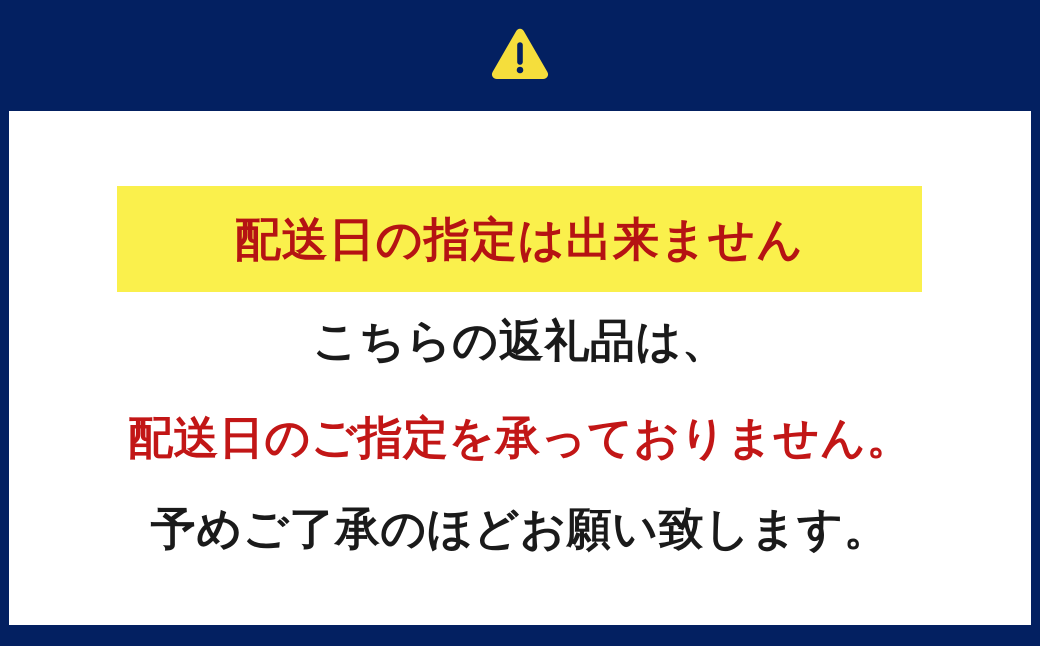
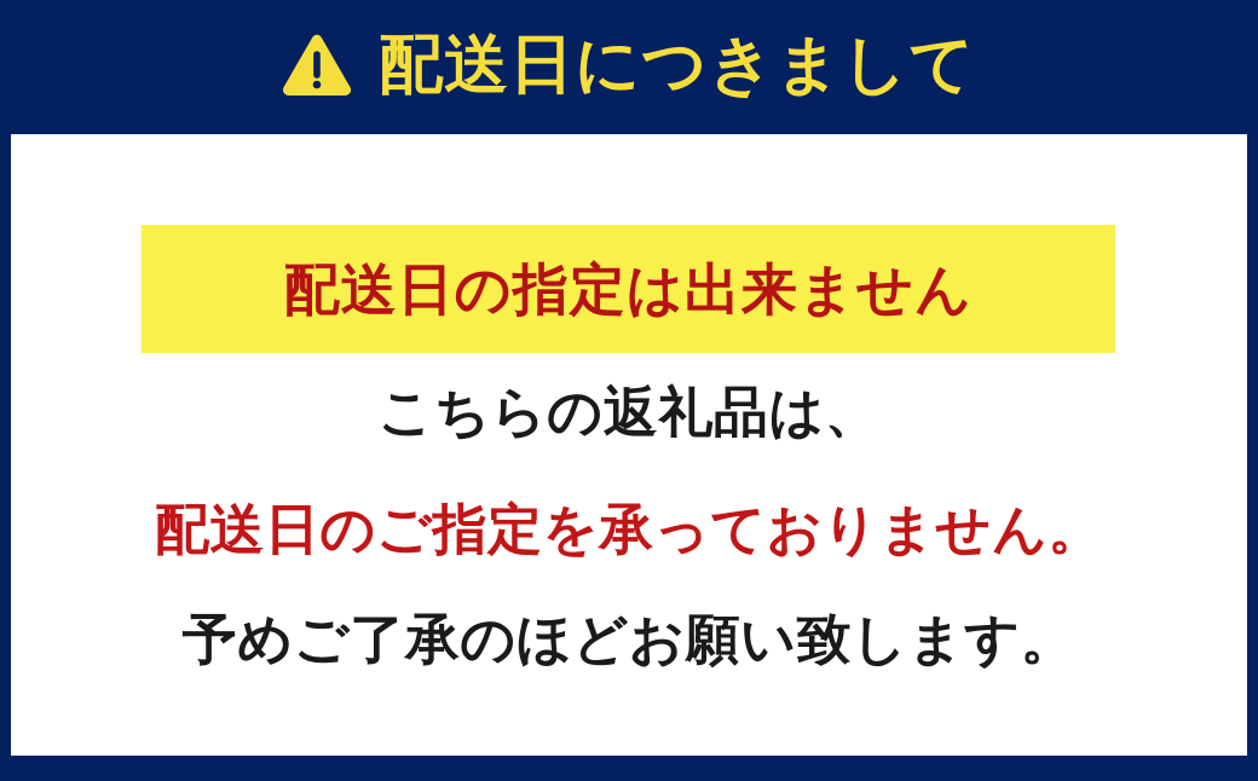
+ 配送日につきまして
  配送日の指定は出来ません
  こちらの返礼品は、
  配送日のご指定を承っておりません。
  予めご了承のほどお願い致します。
